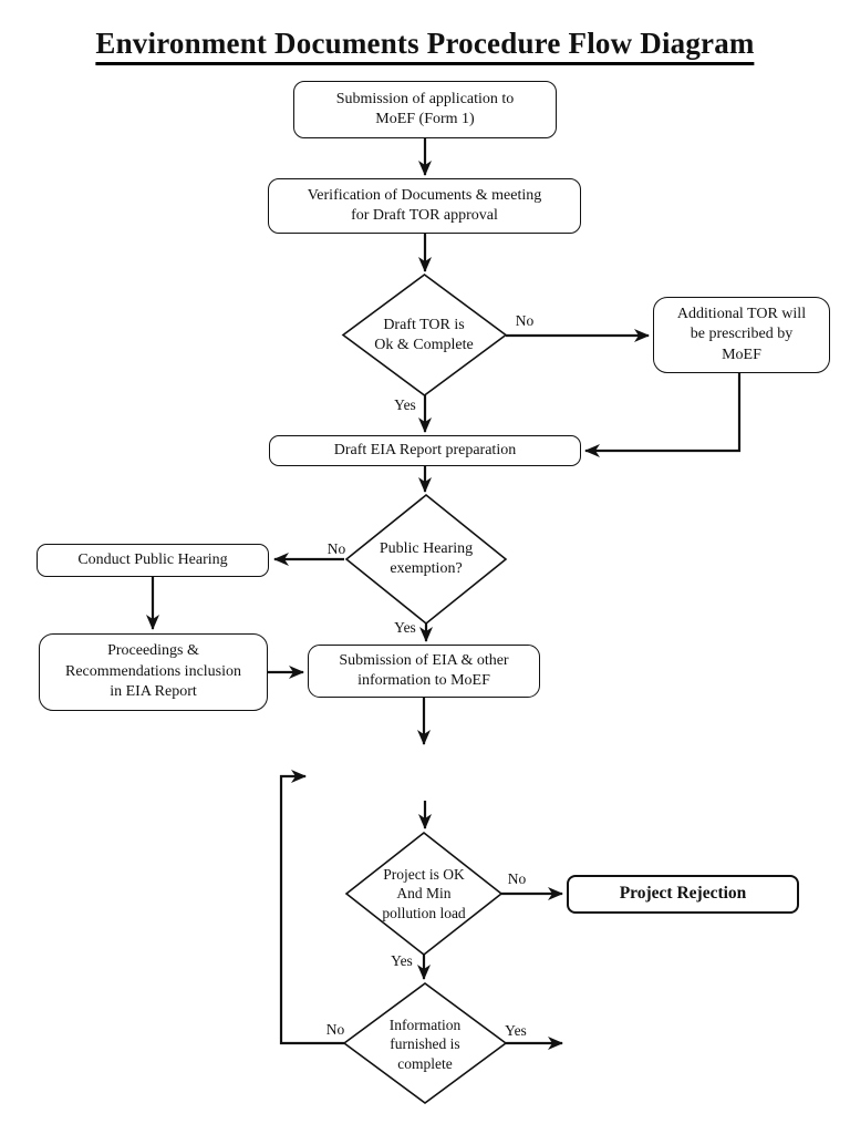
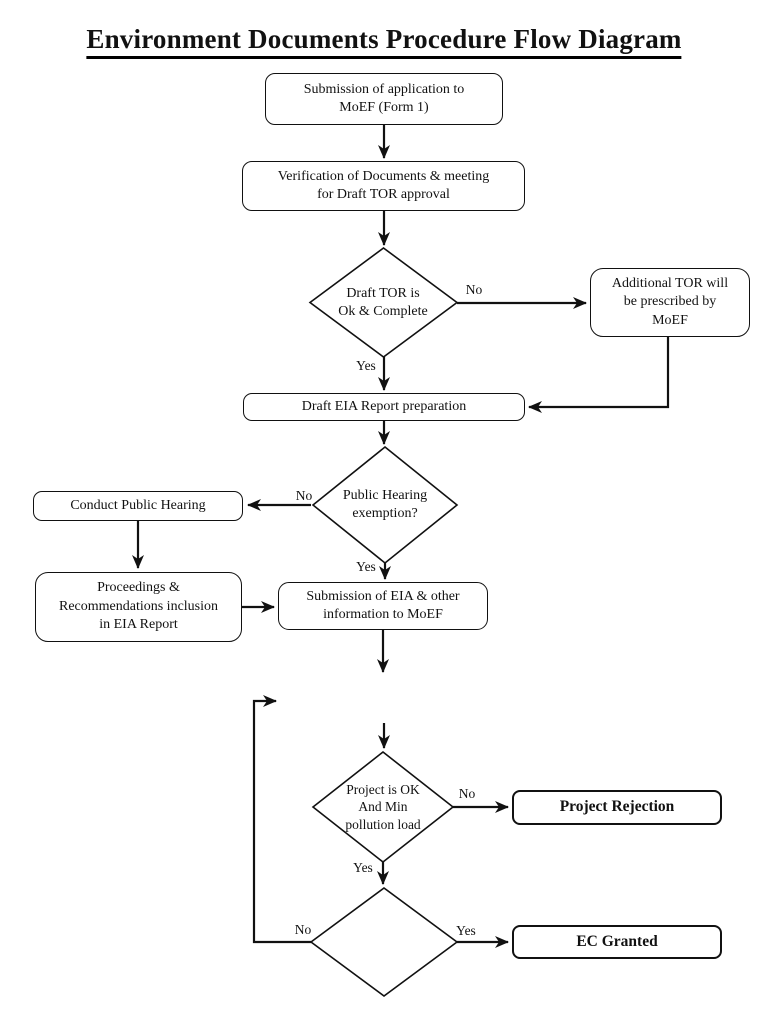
  Environment Documents Procedure Flow Diagram
  Submission of application to
  MoEF (Form 1)
  Verification of Documents & meeting
  for Draft TOR approval
  Additional TOR will
  be prescribed by
  MoEF
  Draft EIA Report preparation
  Conduct Public Hearing
  Proceedings &
  Recommendations inclusion
  in EIA Report
  Submission of EIA & other
  information to MoEF
  Project Rejection
+ EC Granted
  Draft TOR is
  Ok & Complete
  Public Hearing
  exemption?
  Project is OK
  And Min
  pollution load
- Information
- furnished is
- complete
  No
  Yes
  No
  Yes
  No
  Yes
  No
  Yes
